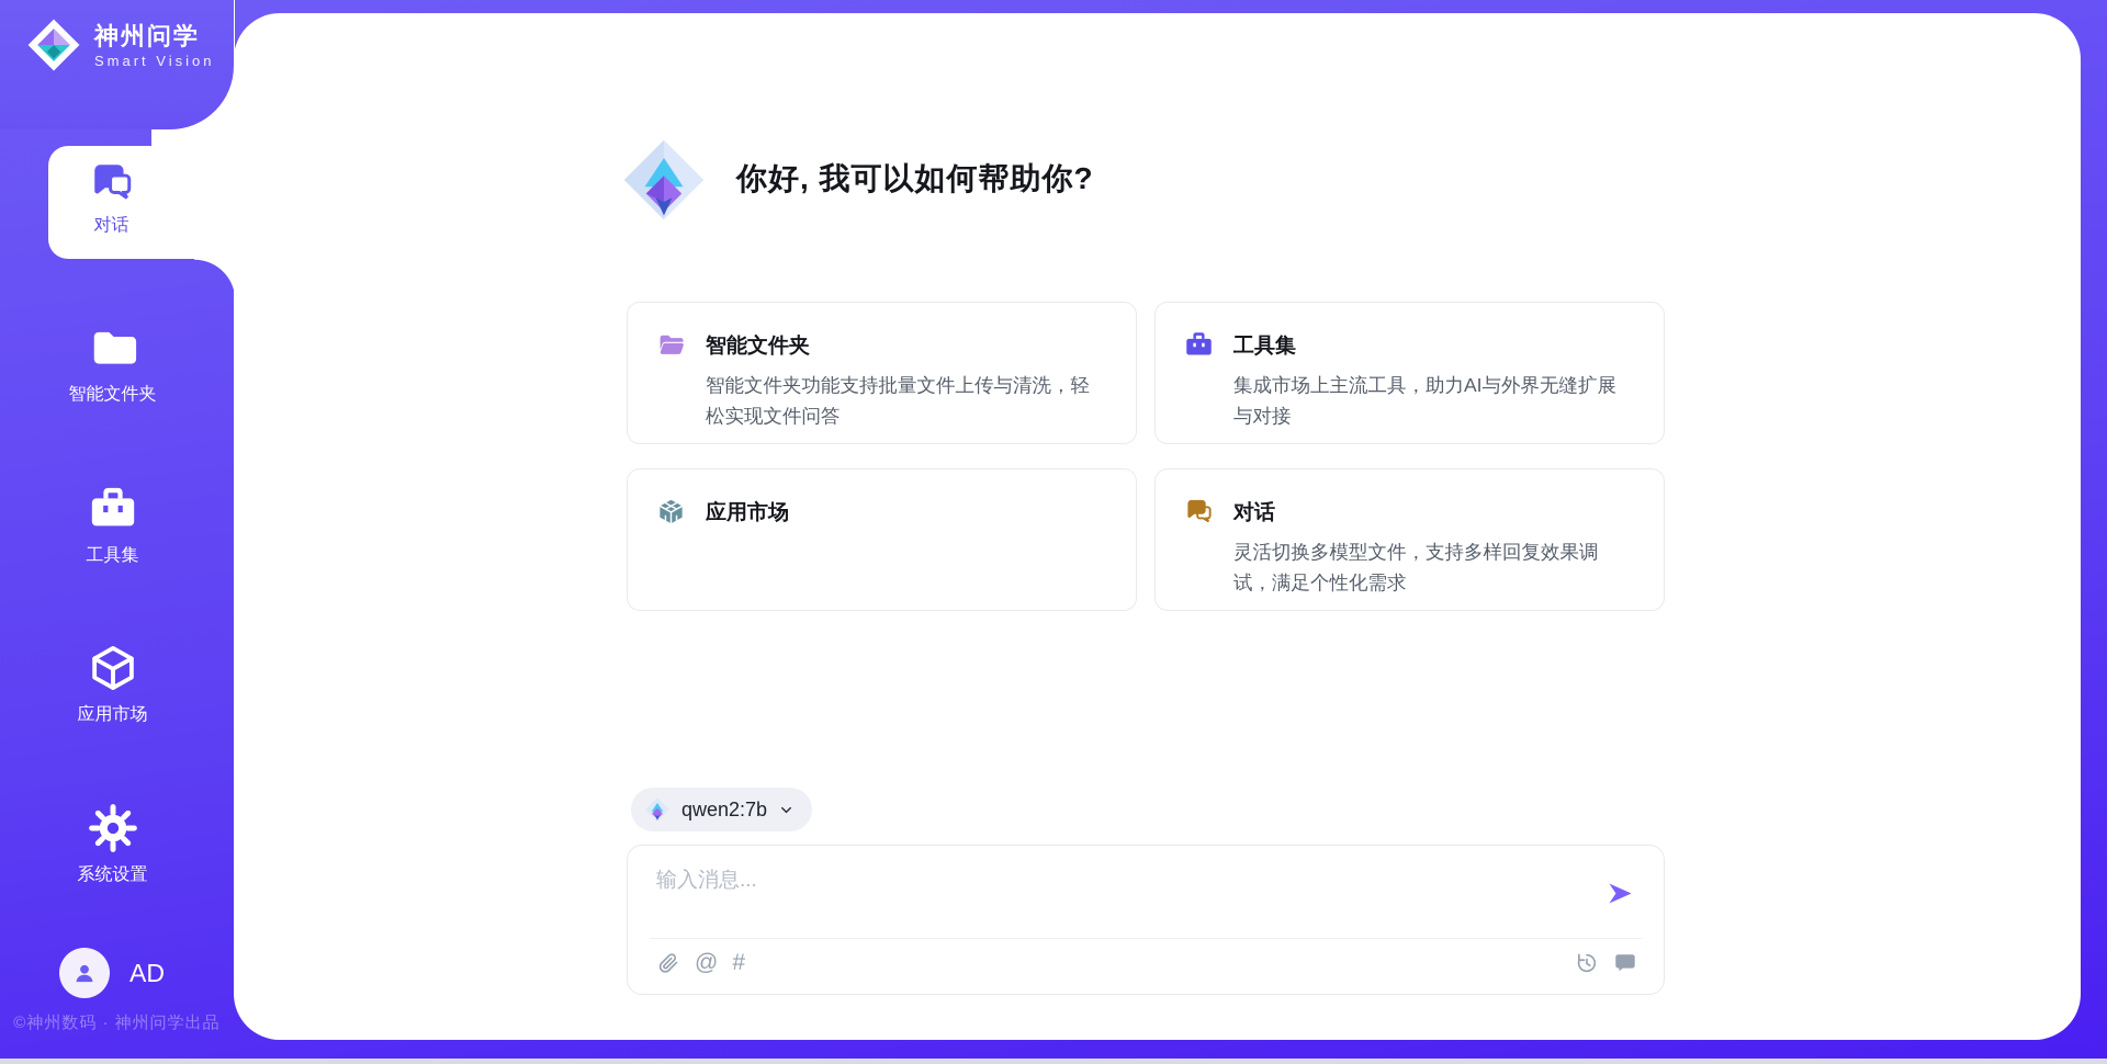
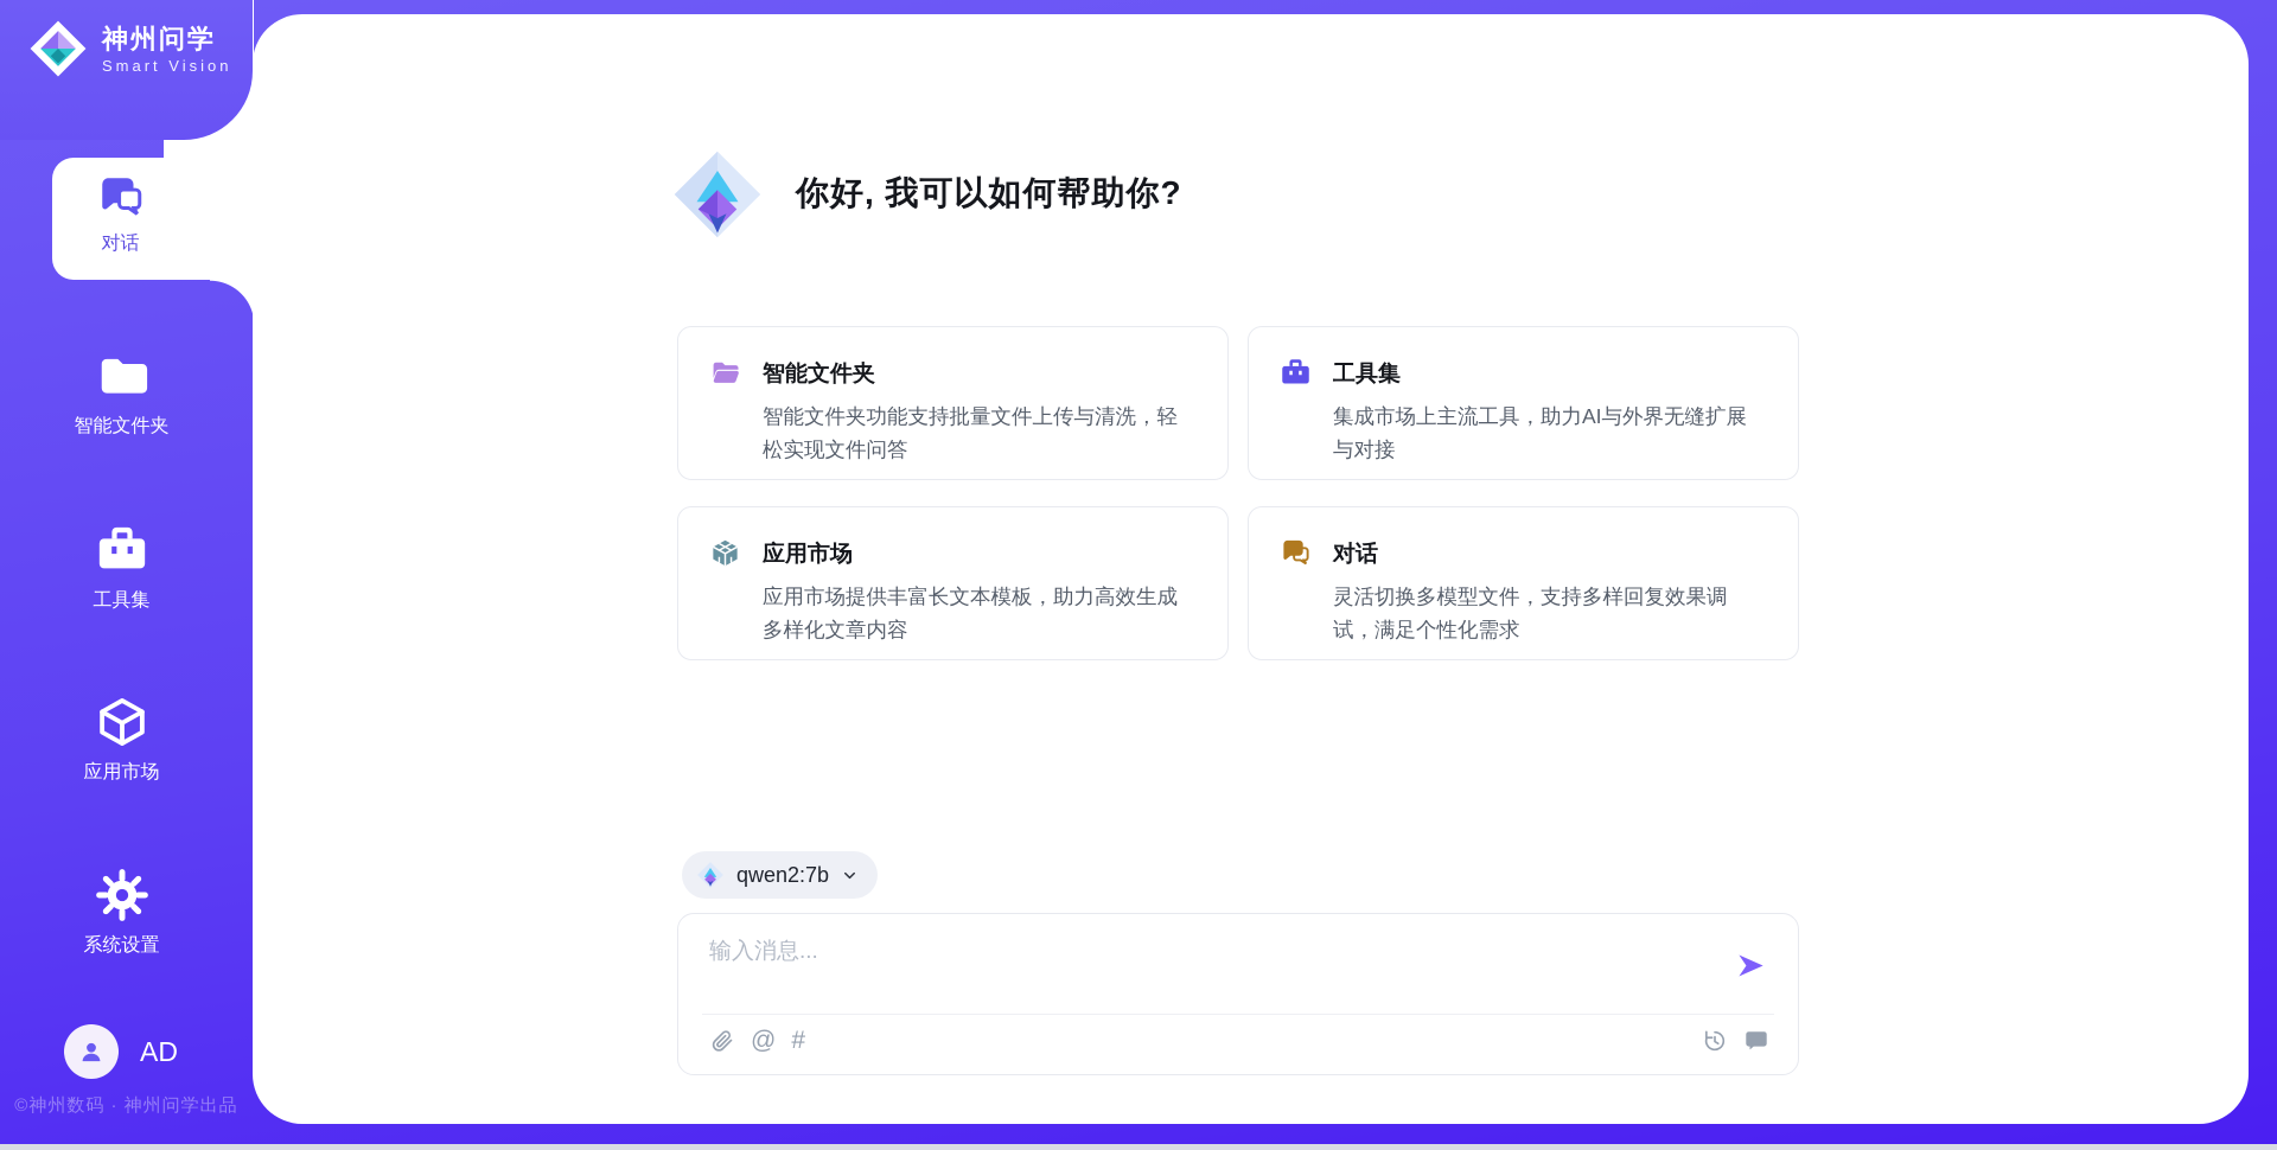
  你好, 我可以如何帮助你?
  智能文件夹
  智能文件夹功能支持批量文件上传与清洗，轻松实现文件问答
  工具集
  集成市场上主流工具，助力AI与外界无缝扩展与对接
  应用市场
+ 应用市场提供丰富长文本模板，助力高效生成多样化文章内容
  对话
  灵活切换多模型文件，支持多样回复效果调试，满足个性化需求
  qwen2:7b
  输入消息...
  @
  #
  神州问学
  Smart Vision
  对话
  智能文件夹
  工具集
  应用市场
  系统设置
  AD
  ©神州数码 · 神州问学出品
